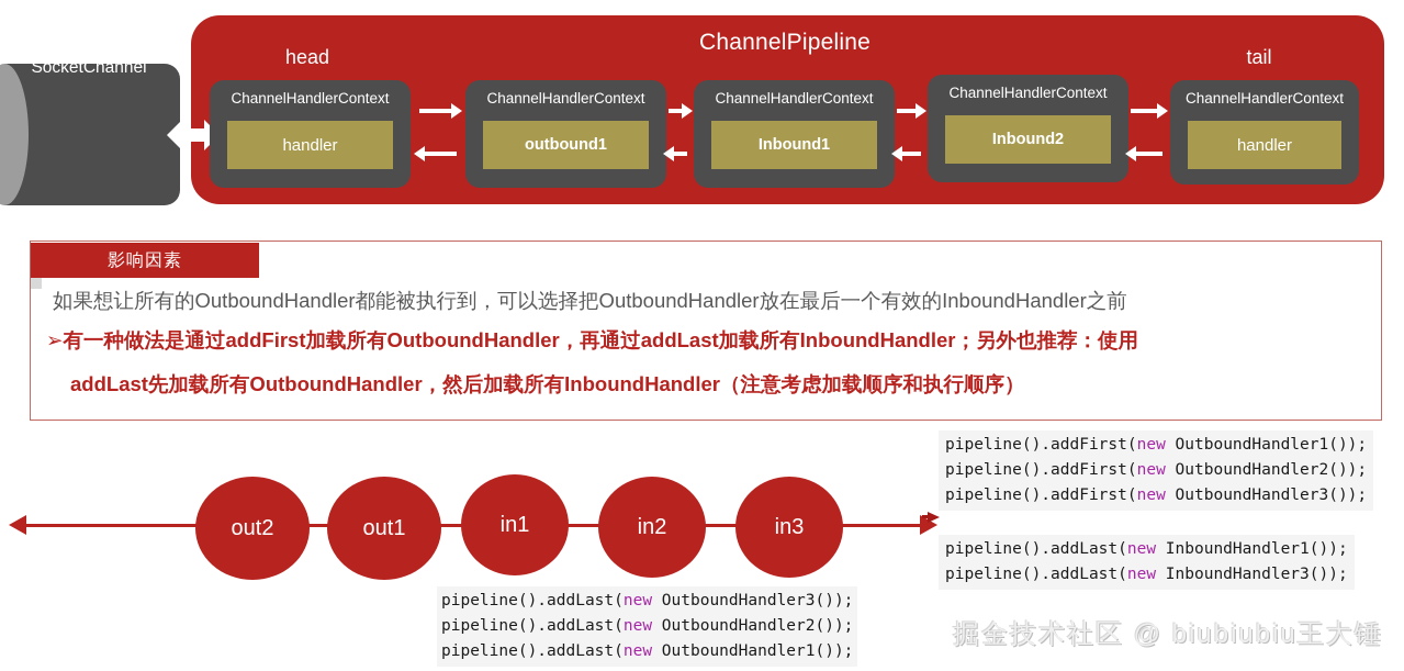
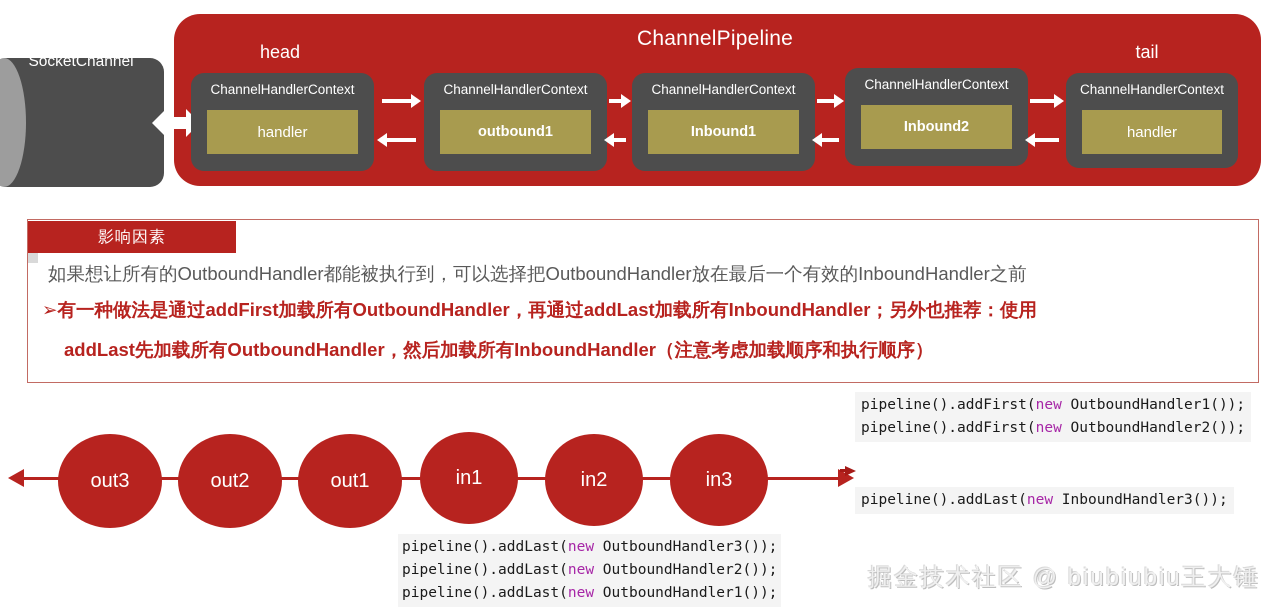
  ChannelPipeline
  head
  tail
  SocketChannel
  ChannelHandlerContext
  handler
  ChannelHandlerContext
  outbound1
  ChannelHandlerContext
  Inbound1
  ChannelHandlerContext
  Inbound2
  ChannelHandlerContext
  handler
  影响因素
  如果想让所有的OutboundHandler都能被执行到，可以选择把OutboundHandler放在最后一个有效的InboundHandler之前
  ➢有一种做法是通过addFirst加载所有OutboundHandler，再通过addLast加载所有InboundHandler；另外也推荐：使用
  addLast先加载所有OutboundHandler，然后加载所有InboundHandler（注意考虑加载顺序和执行顺序）
+ out3
  out2
  out1
  in1
  in2
  in3
  pipeline().addLast(new OutboundHandler3());
  pipeline().addLast(new OutboundHandler2());
  pipeline().addLast(new OutboundHandler1());
  pipeline().addFirst(new OutboundHandler1());
  pipeline().addFirst(new OutboundHandler2());
- pipeline().addFirst(new OutboundHandler3());
- pipeline().addLast(new InboundHandler1());
  pipeline().addLast(new InboundHandler3());
  掘金技术社区 @ biubiubiu王大锤
